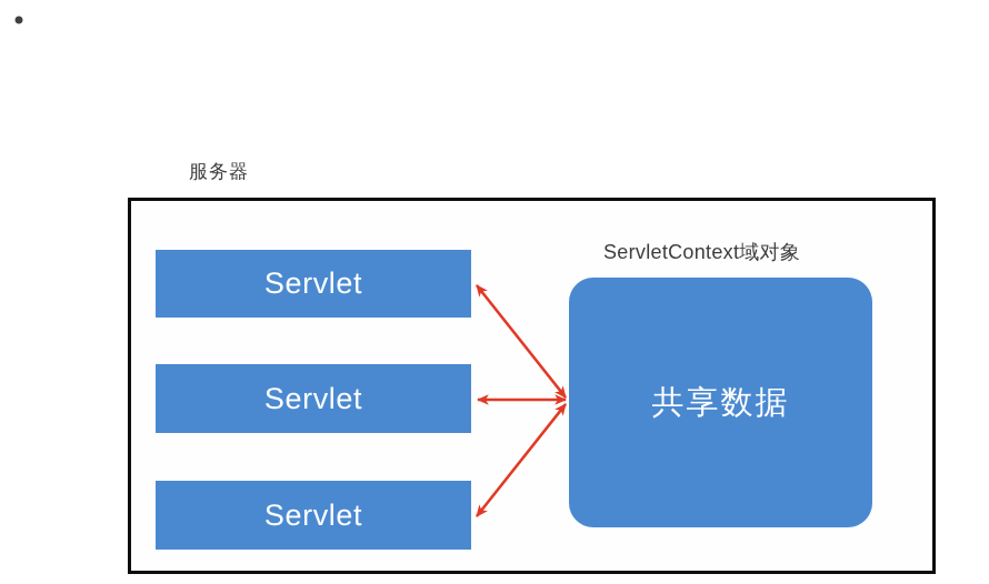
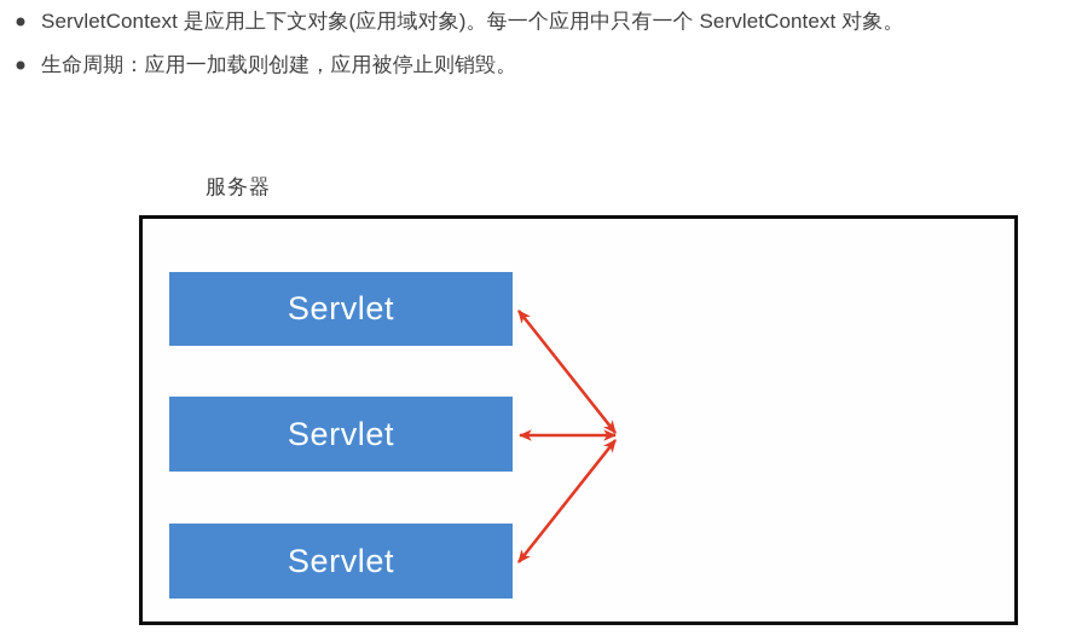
+ ServletContext 是应用上下文对象(应用域对象)。每一个应用中只有一个 ServletContext 对象。
+ 生命周期：应用一加载则创建，应用被停止则销毁。
  服务器
  Servlet
  Servlet
  Servlet
- ServletContext域对象
- 共享数据
